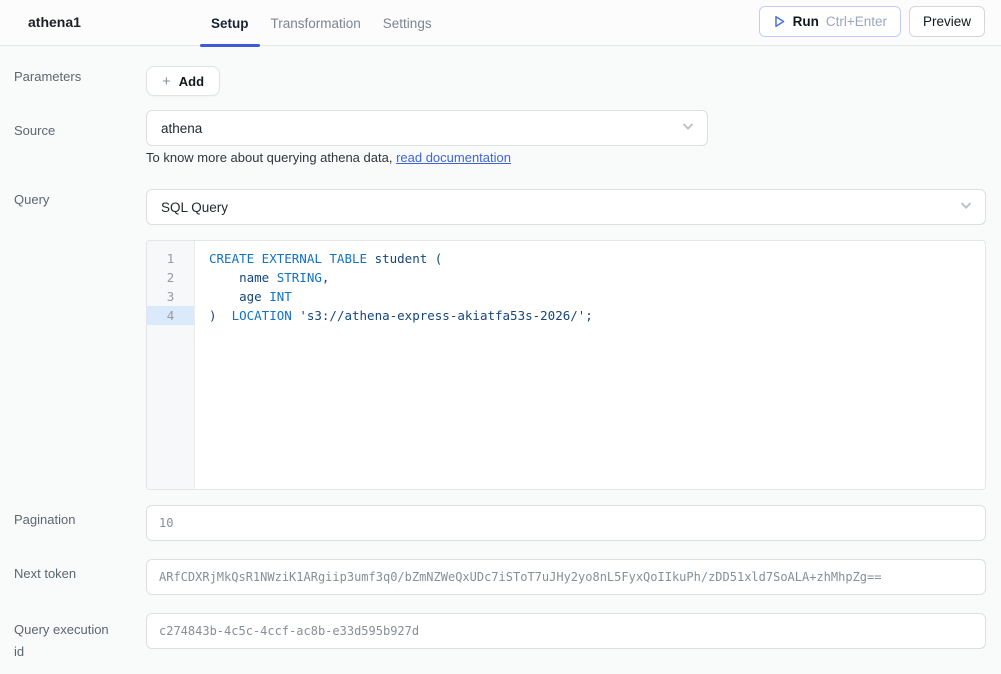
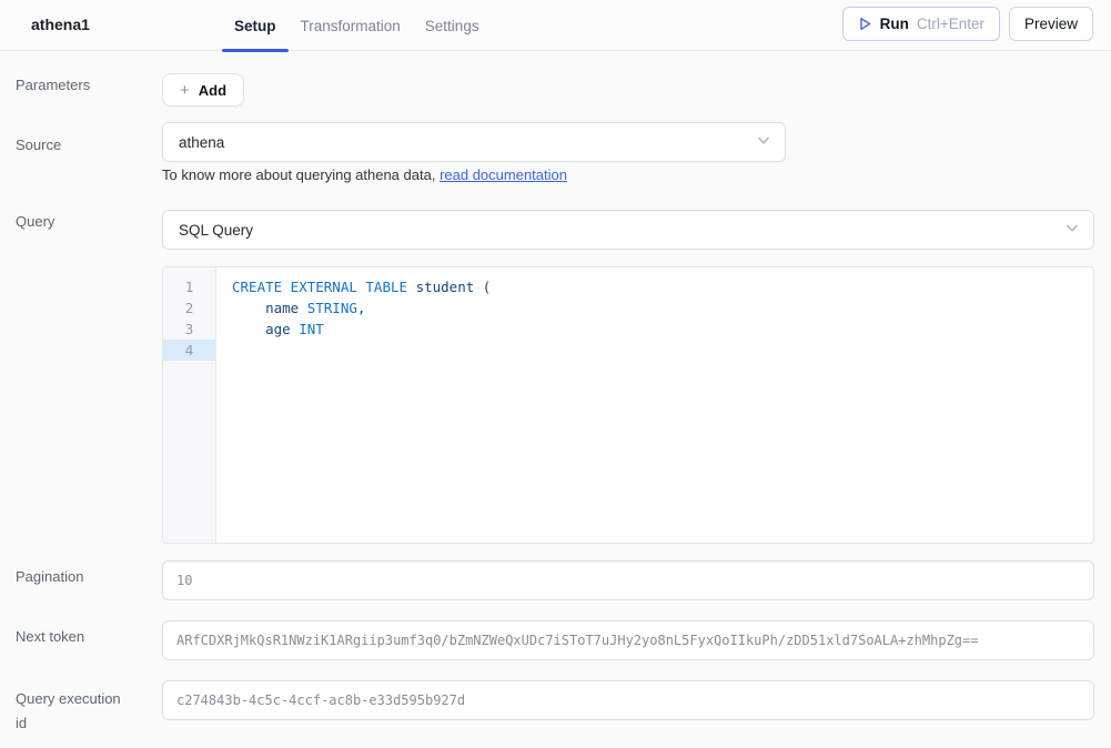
  athena1
  Setup
  Transformation
  Settings
  Run
  Ctrl+Enter
  Preview
  Parameters
  Source
  Query
  Pagination
  Next token
  Query execution id
  +
  Add
  athena
  To know more about querying athena data, read documentation
  SQL Query
  1
  2
  3
  4
  CREATE EXTERNAL TABLE student (
  name STRING,
  age INT
- ) LOCATION 's3://athena-express-akiatfa53s-2026/';
  10
  ARfCDXRjMkQsR1NWziK1ARgiip3umf3q0/bZmNZWeQxUDc7iSToT7uJHy2yo8nL5FyxQoIIkuPh/zDD51xld7SoALA+zhMhpZg==
  c274843b-4c5c-4ccf-ac8b-e33d595b927d
